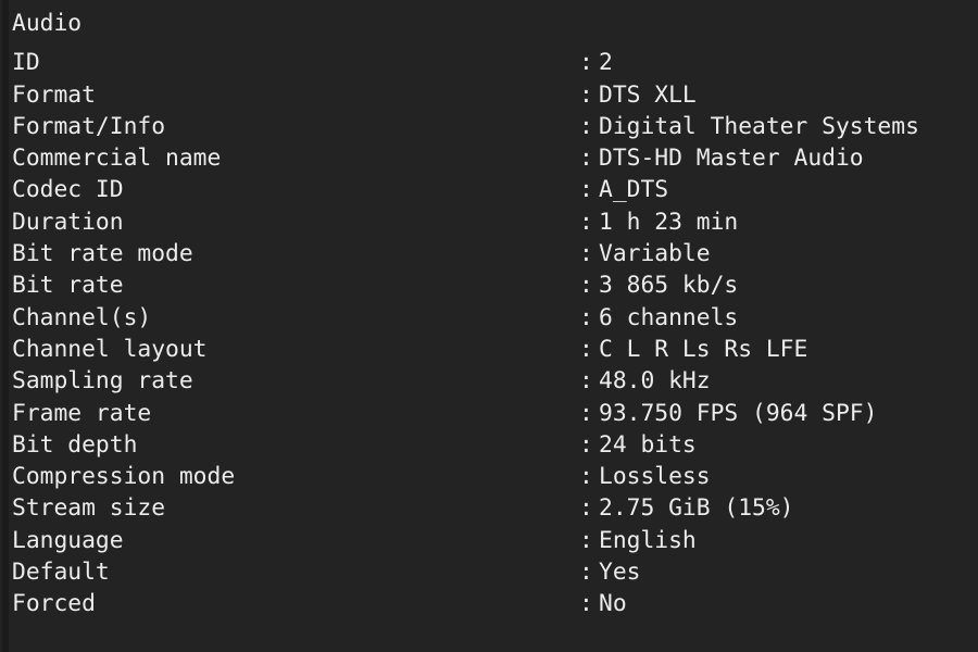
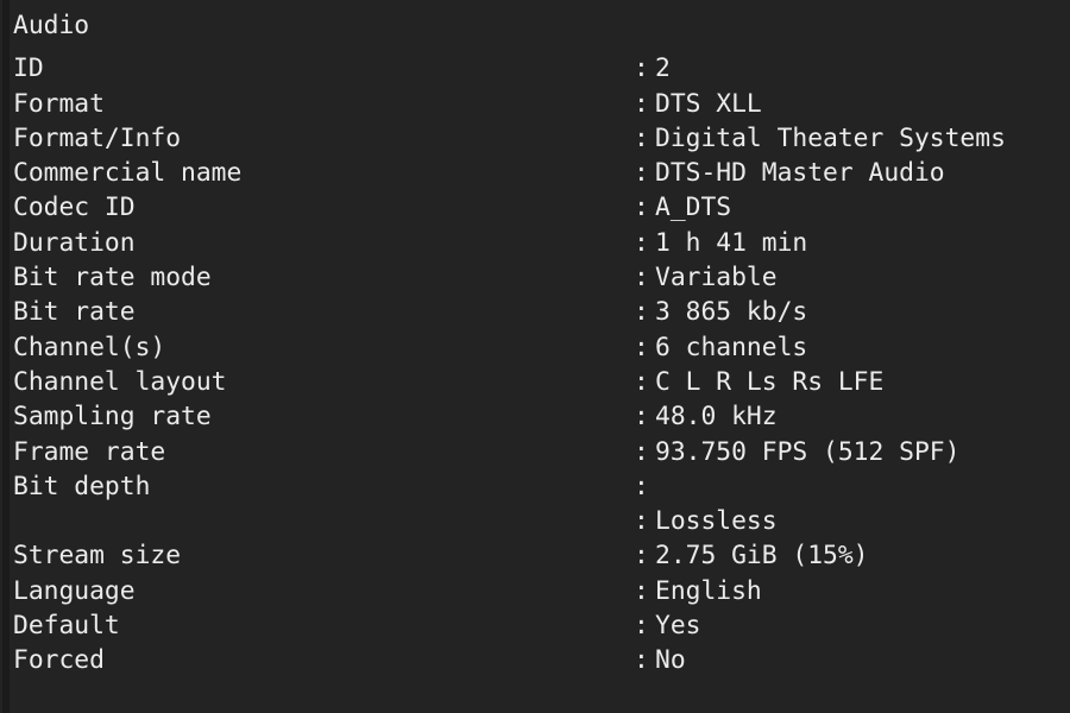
  Audio
  ID
  :
  2
  Format
  :
  DTS XLL
  Format/Info
  :
  Digital Theater Systems
  Commercial name
  :
  DTS-HD Master Audio
  Codec ID
  :
  A_DTS
  Duration
  :
- 1 h 23 min
+ 1 h 41 min
  Bit rate mode
  :
  Variable
  Bit rate
  :
  3 865 kb/s
  Channel(s)
  :
  6 channels
  Channel layout
  :
  C L R Ls Rs LFE
  Sampling rate
  :
  48.0 kHz
  Frame rate
  :
- 93.750 FPS (964 SPF)
+ 93.750 FPS (512 SPF)
  Bit depth
  :
- 24 bits
- Compression mode
  :
  Lossless
  Stream size
  :
  2.75 GiB (15%)
  Language
  :
  English
  Default
  :
  Yes
  Forced
  :
  No
